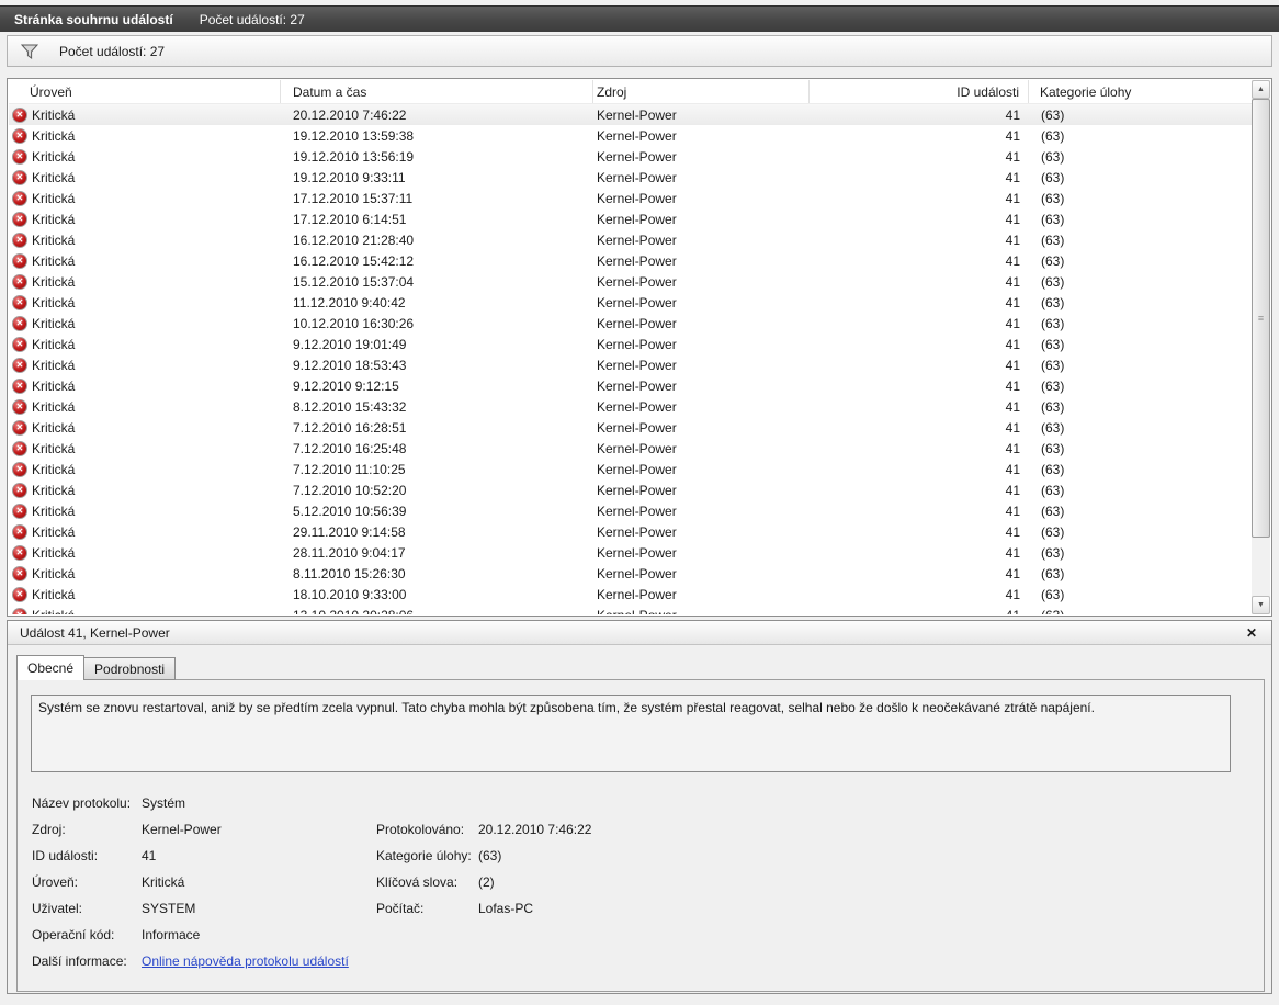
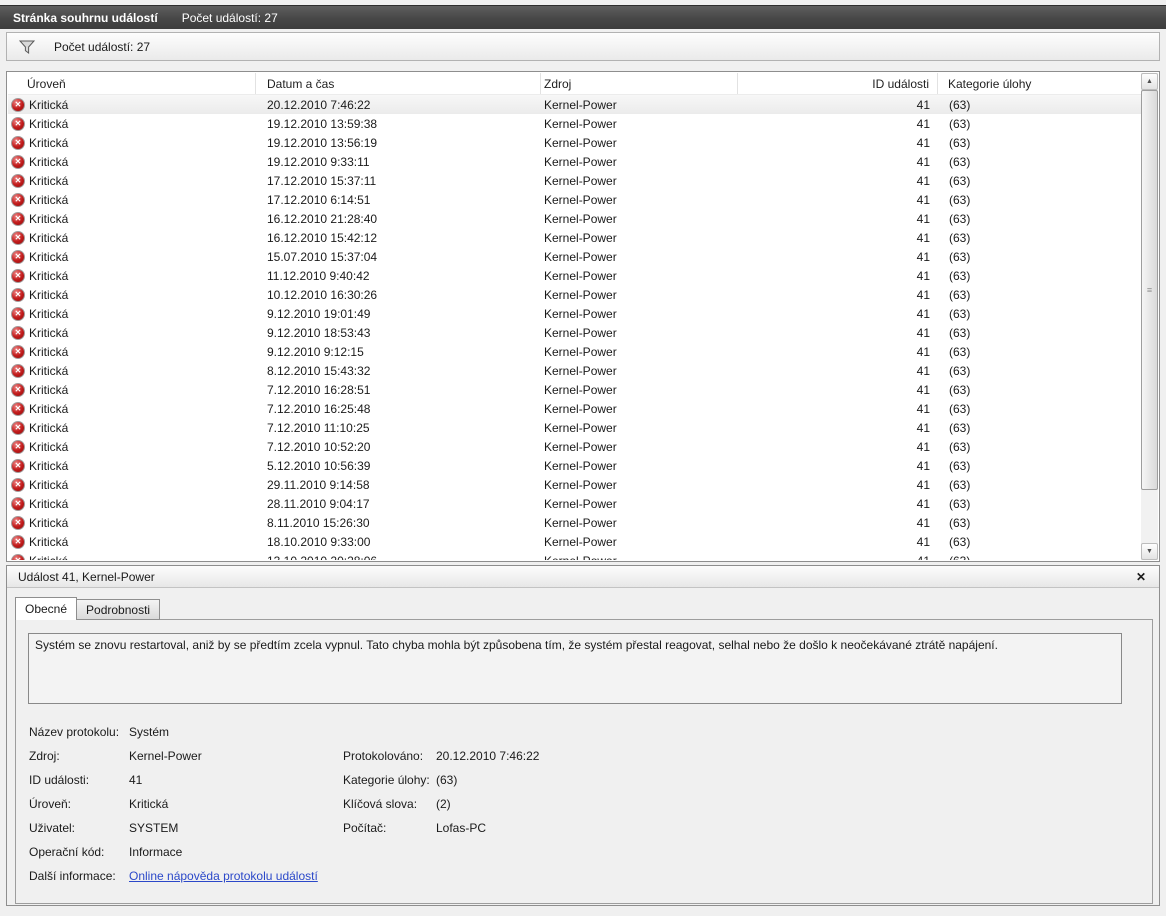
  Stránka souhrnu událostí
  Počet událostí: 27
  Počet událostí: 27
  Úroveň
  Datum a čas
  Zdroj
  ID události
  Kategorie úlohy
  ✕
  Kritická
  20.12.2010 7:46:22
  Kernel-Power
  41
  (63)
  ✕
  Kritická
  19.12.2010 13:59:38
  Kernel-Power
  41
  (63)
  ✕
  Kritická
  19.12.2010 13:56:19
  Kernel-Power
  41
  (63)
  ✕
  Kritická
  19.12.2010 9:33:11
  Kernel-Power
  41
  (63)
  ✕
  Kritická
  17.12.2010 15:37:11
  Kernel-Power
  41
  (63)
  ✕
  Kritická
  17.12.2010 6:14:51
  Kernel-Power
  41
  (63)
  ✕
  Kritická
  16.12.2010 21:28:40
  Kernel-Power
  41
  (63)
  ✕
  Kritická
  16.12.2010 15:42:12
  Kernel-Power
  41
  (63)
  ✕
  Kritická
- 15.12.2010 15:37:04
+ 15.07.2010 15:37:04
  Kernel-Power
  41
  (63)
  ✕
  Kritická
  11.12.2010 9:40:42
  Kernel-Power
  41
  (63)
  ✕
  Kritická
  10.12.2010 16:30:26
  Kernel-Power
  41
  (63)
  ✕
  Kritická
  9.12.2010 19:01:49
  Kernel-Power
  41
  (63)
  ✕
  Kritická
  9.12.2010 18:53:43
  Kernel-Power
  41
  (63)
  ✕
  Kritická
  9.12.2010 9:12:15
  Kernel-Power
  41
  (63)
  ✕
  Kritická
  8.12.2010 15:43:32
  Kernel-Power
  41
  (63)
  ✕
  Kritická
  7.12.2010 16:28:51
  Kernel-Power
  41
  (63)
  ✕
  Kritická
  7.12.2010 16:25:48
  Kernel-Power
  41
  (63)
  ✕
  Kritická
  7.12.2010 11:10:25
  Kernel-Power
  41
  (63)
  ✕
  Kritická
  7.12.2010 10:52:20
  Kernel-Power
  41
  (63)
  ✕
  Kritická
  5.12.2010 10:56:39
  Kernel-Power
  41
  (63)
  ✕
  Kritická
  29.11.2010 9:14:58
  Kernel-Power
  41
  (63)
  ✕
  Kritická
  28.11.2010 9:04:17
  Kernel-Power
  41
  (63)
  ✕
  Kritická
  8.11.2010 15:26:30
  Kernel-Power
  41
  (63)
  ✕
  Kritická
  18.10.2010 9:33:00
  Kernel-Power
  41
  (63)
  ≡
  Událost 41, Kernel-Power
  ✕
  Obecné
  Podrobnosti
  Systém se znovu restartoval, aniž by se předtím zcela vypnul. Tato chyba mohla být způsobena tím, že systém přestal reagovat, selhal nebo že došlo k neočekávané ztrátě napájení.
  Název protokolu:
  Systém
  Zdroj:
  Kernel-Power
  Protokolováno:
  20.12.2010 7:46:22
  ID události:
  41
  Kategorie úlohy:
  (63)
  Úroveň:
  Kritická
  Klíčová slova:
  (2)
  Uživatel:
  SYSTEM
  Počítač:
  Lofas-PC
  Operační kód:
  Informace
  Další informace:
  Online nápověda protokolu událostí
